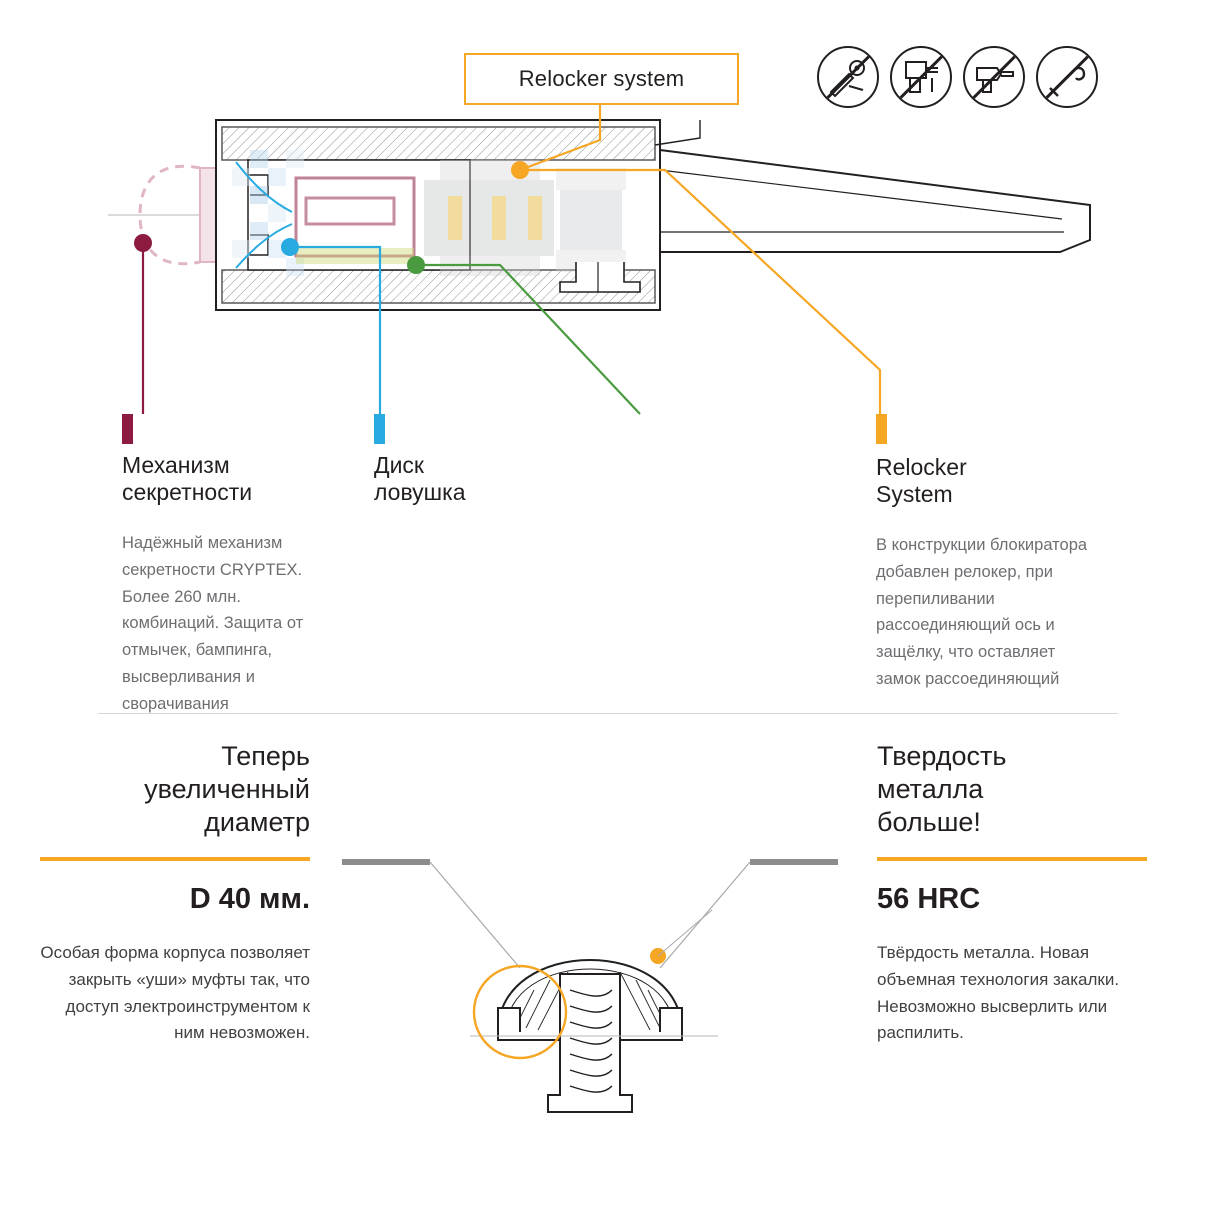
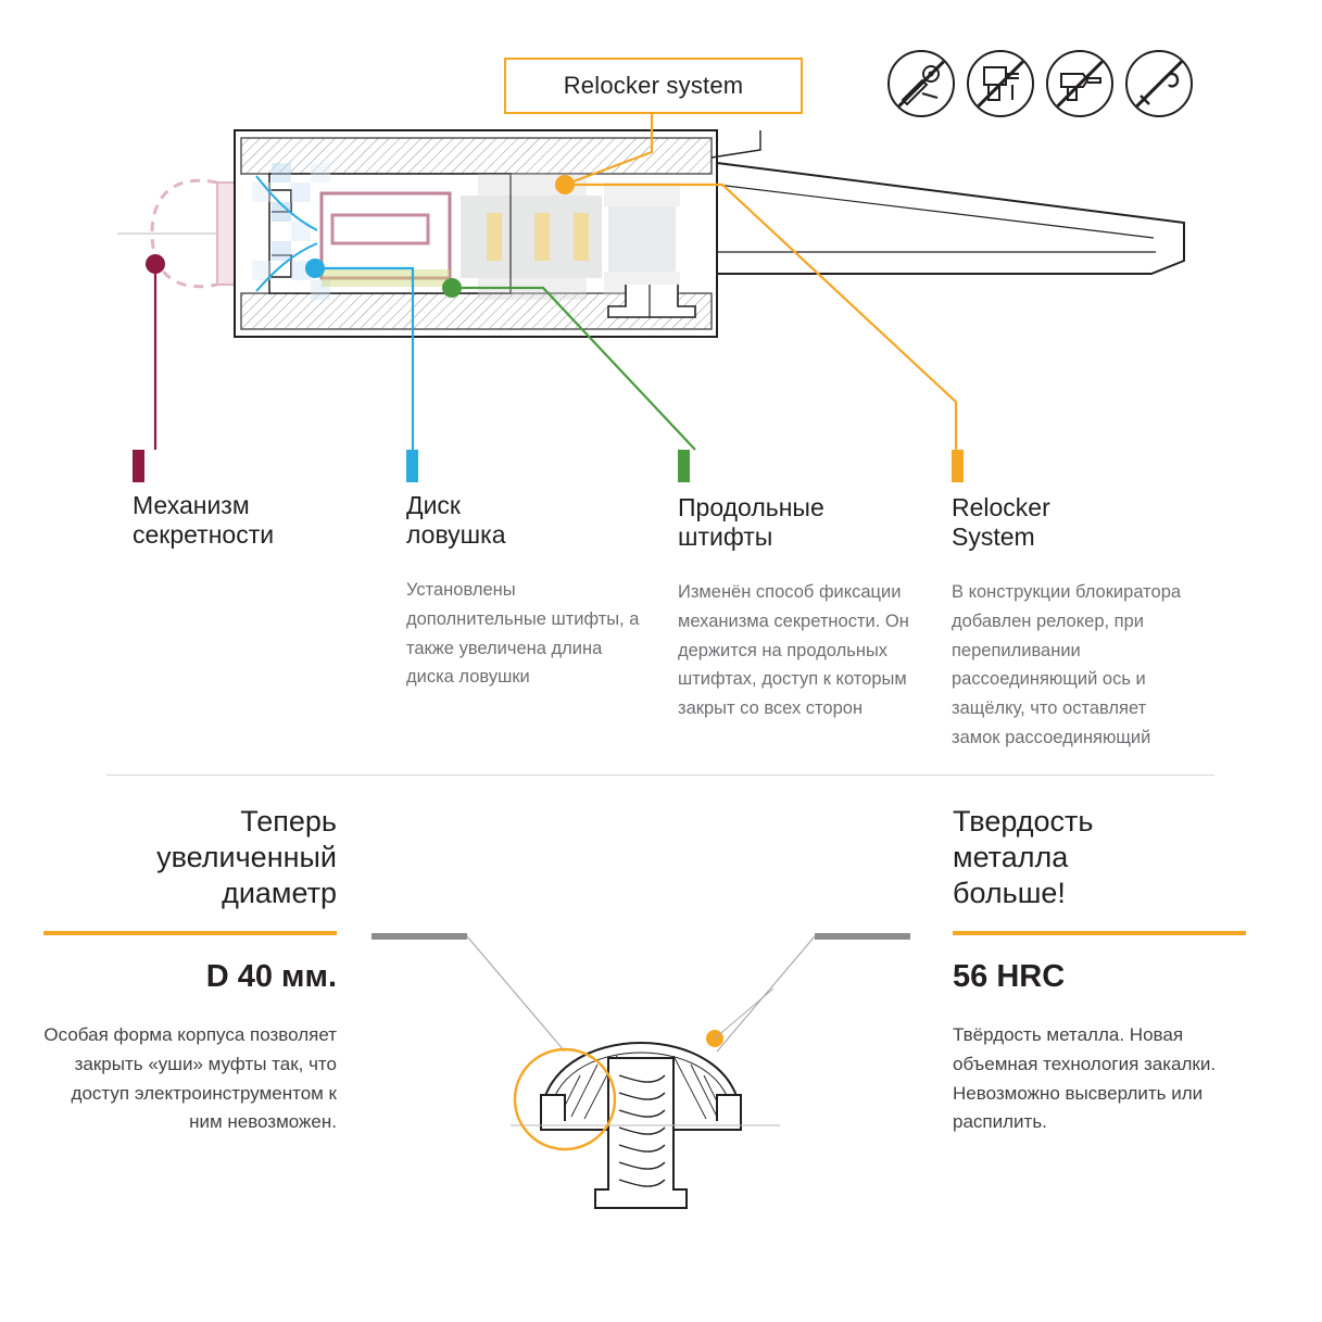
  Relocker system
  Механизм
  секретности
- Надёжный механизм секретности CRYPTEX. Более 260 млн. комбинаций. Защита от отмычек, бампинга, высверливания и сворачивания
  Диск
  ловушка
+ Установлены дополнительные штифты, а также увеличена длина диска ловушки
+ Продольные
+ штифты
+ Изменён способ фиксации механизма секретности. Он держится на продольных штифтах, доступ к которым закрыт со всех сторон
  Relocker
  System
  В конструкции блокиратора добавлен релокер, при перепиливании рассоединяющий ось и защёлку, что оставляет замок рассоединяющий
  Теперь
  увеличенный
  диаметр
  D 40 мм.
  Особая форма корпуса позволяет закрыть «уши» муфты так, что доступ электроинструментом к ним невозможен.
  Твердость
  металла
  больше!
  56 HRC
  Твёрдость металла. Новая объемная технология закалки. Невозможно высверлить или распилить.
